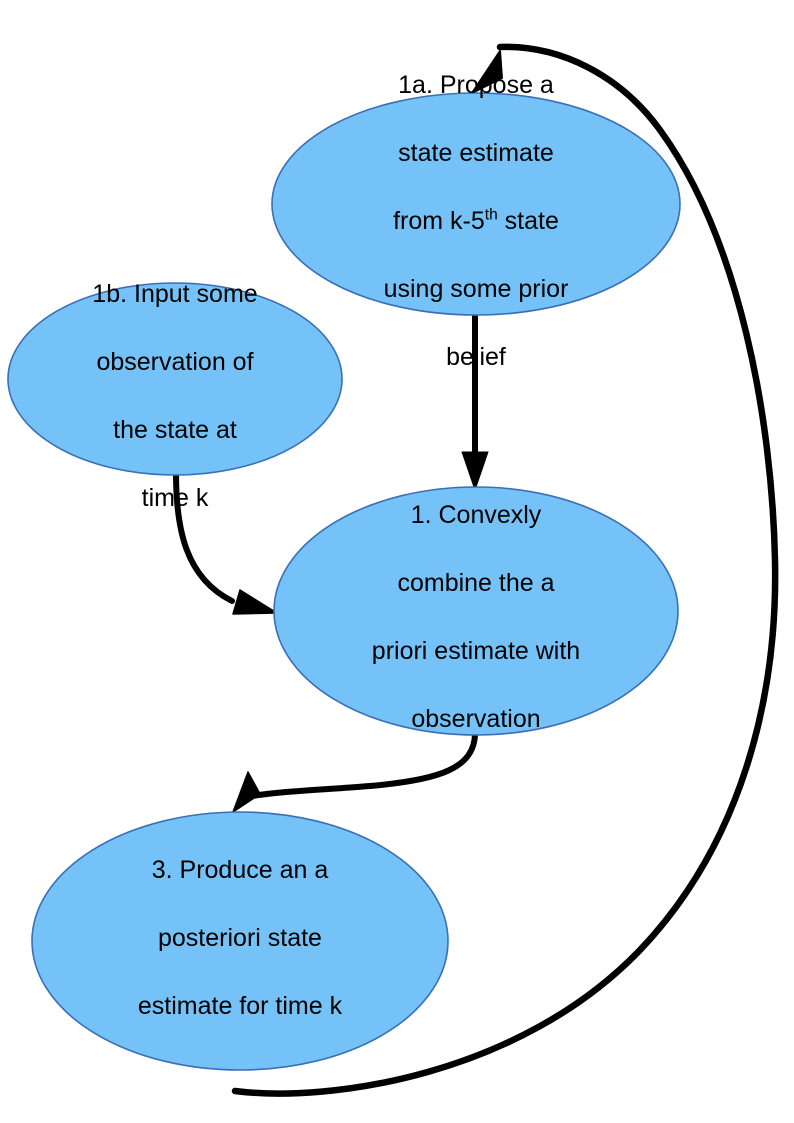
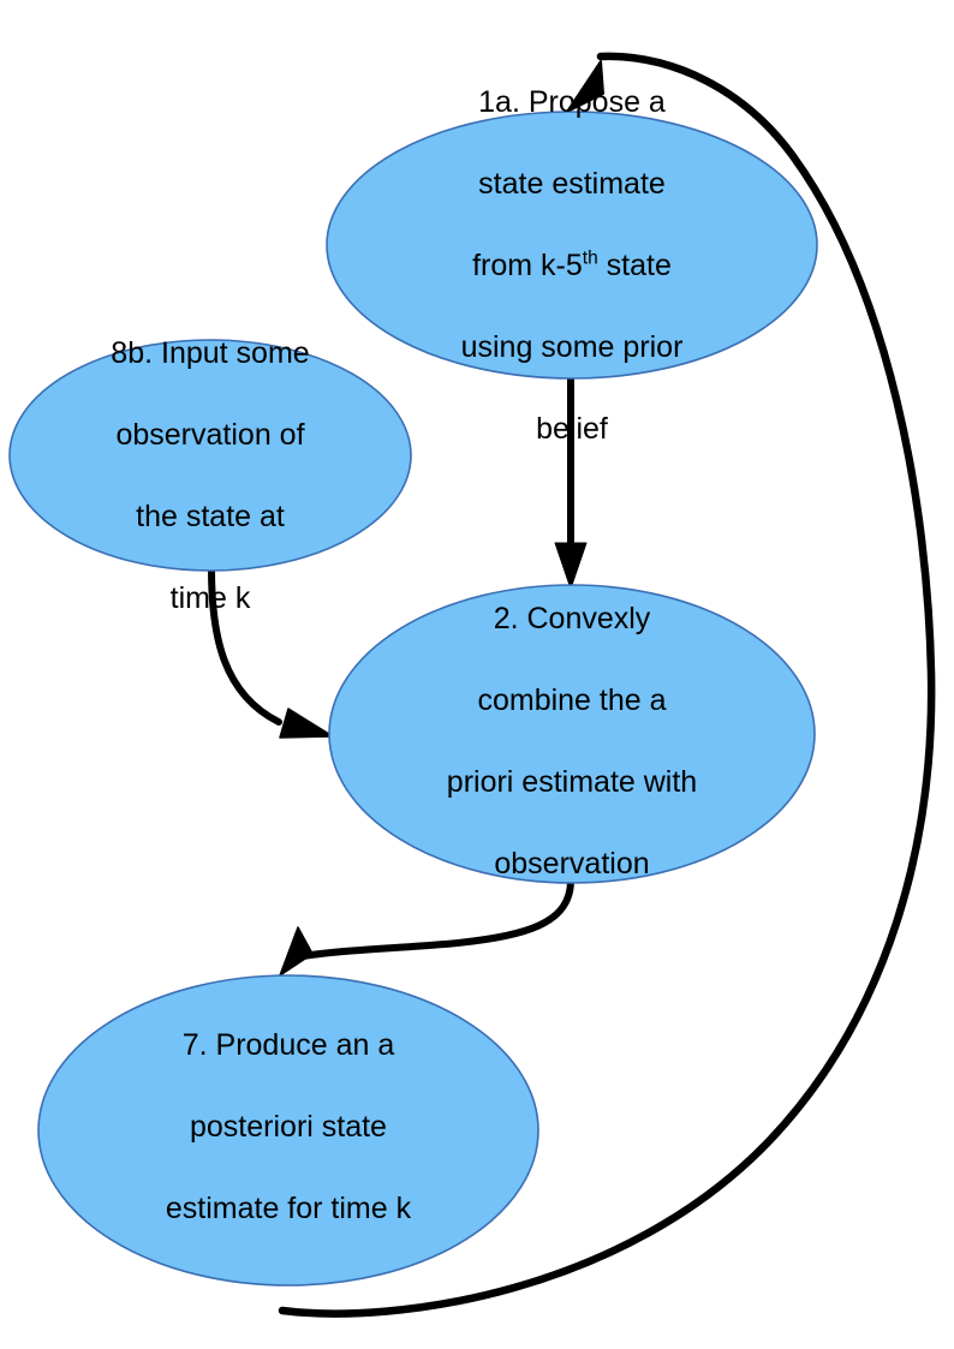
  1a. Propose a
  state estimate
  from k-5th state
  using some prior
  belief
- 1b. Input some
+ 8b. Input some
  observation of
  the state at
  time k
- 1. Convexly
+ 2. Convexly
  combine the a
  priori estimate with
  observation
- 3. Produce an a
+ 7. Produce an a
  posteriori state
  estimate for time k
